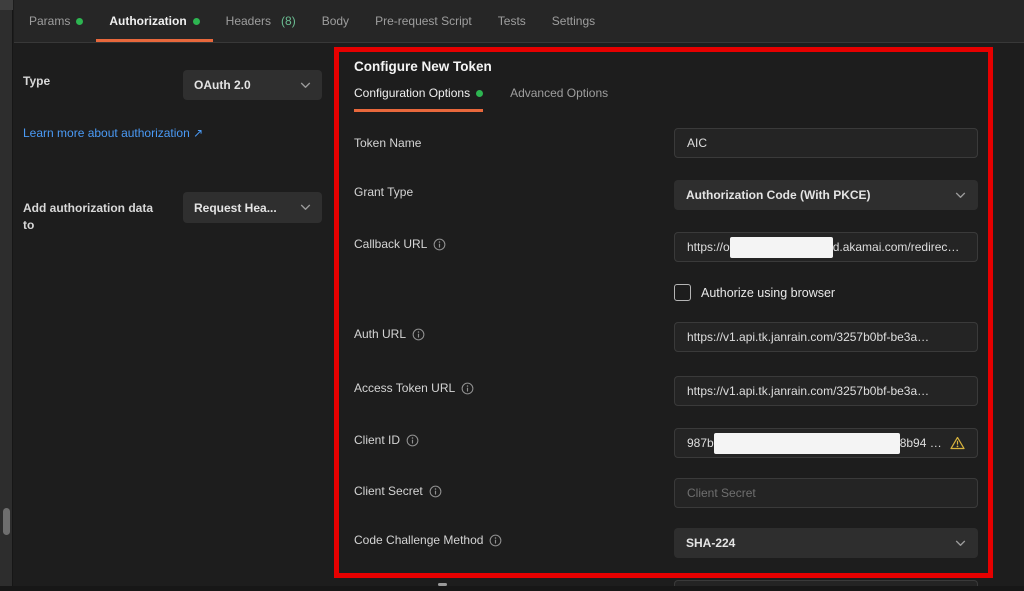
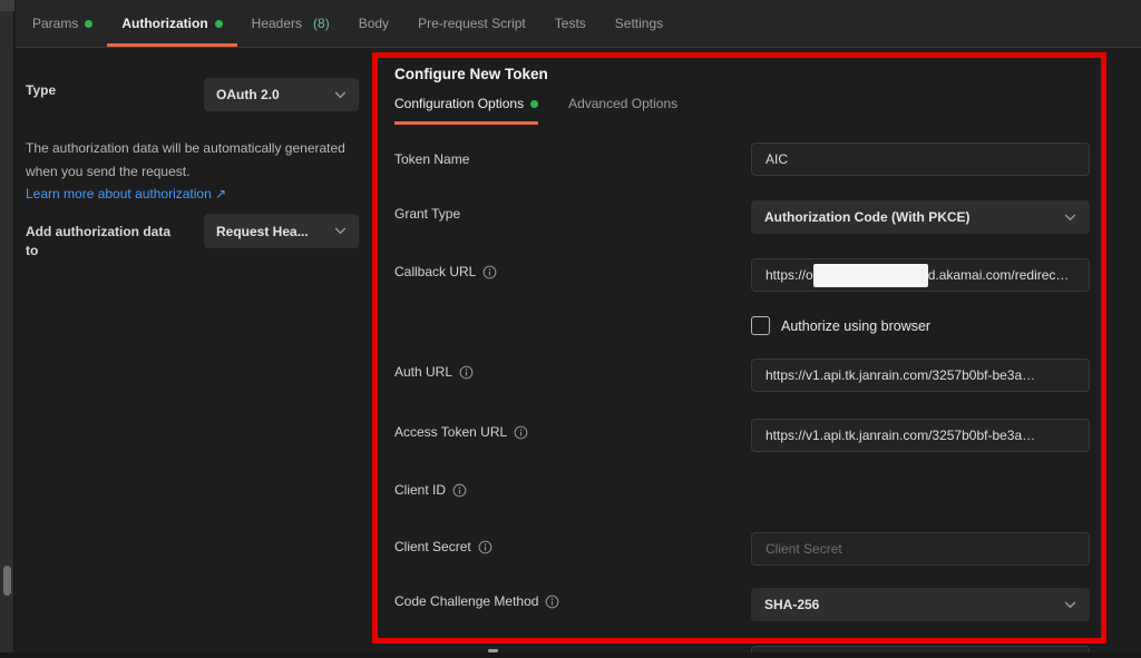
  Params
  Authorization
  Headers
  (8)
  Body
  Pre-request Script
  Tests
  Settings
  Type
  OAuth 2.0
+ The authorization data will be automatically generated when you send the request.
  Learn more about authorization ↗
  Add authorization data to
  Request Hea...
  Configure New Token
  Configuration Options
  Advanced Options
  Token Name
  AIC
  Grant Type
  Authorization Code (With PKCE)
  Callback URL
  https://o
  d.akamai.com/redirec…
  Authorize using browser
  Auth URL
  https://v1.api.tk.janrain.com/3257b0bf-be3a…
  Access Token URL
  https://v1.api.tk.janrain.com/3257b0bf-be3a…
  Client ID
- 987b
- 8b94 …
  Client Secret
  Client Secret
  Code Challenge Method
- SHA-224
+ SHA-256
